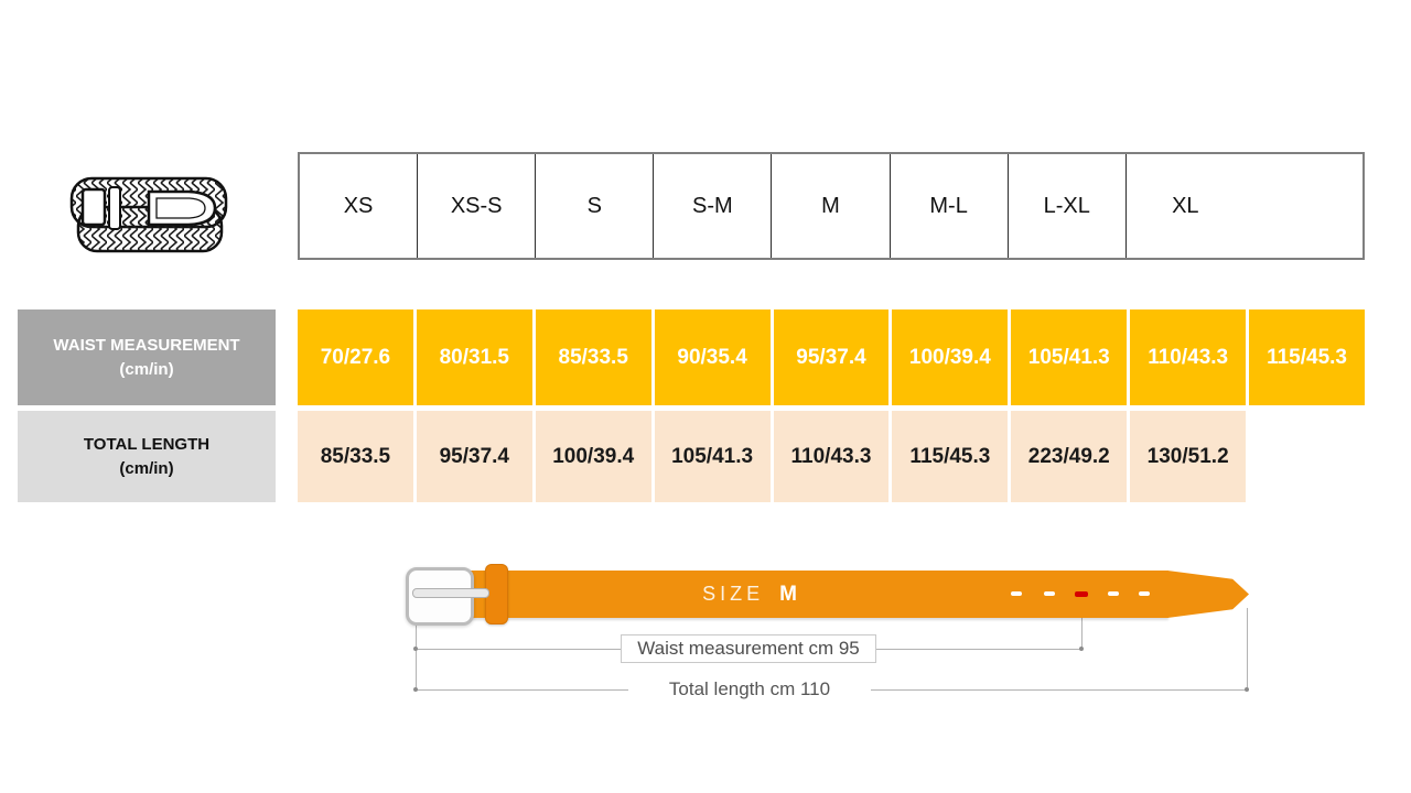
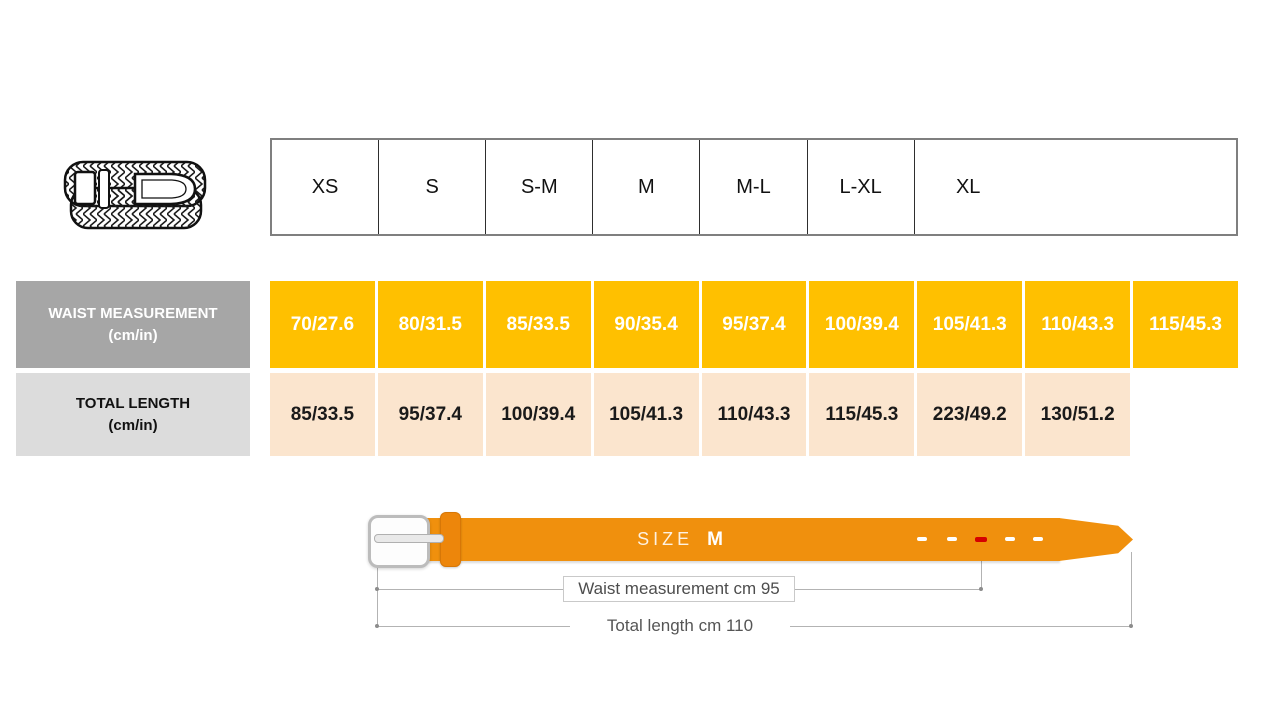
  XS
- XS-S
  S
  S-M
  M
  M-L
  L-XL
  XL
  WAIST MEASUREMENT
  (cm/in)
  TOTAL LENGTH
  (cm/in)
  70/27.6
  80/31.5
  85/33.5
  90/35.4
  95/37.4
  100/39.4
  105/41.3
  110/43.3
  115/45.3
  85/33.5
  95/37.4
  100/39.4
  105/41.3
  110/43.3
  115/45.3
  223/49.2
  130/51.2
  SIZE
  M
  Waist measurement cm 95
  Total length cm 110
